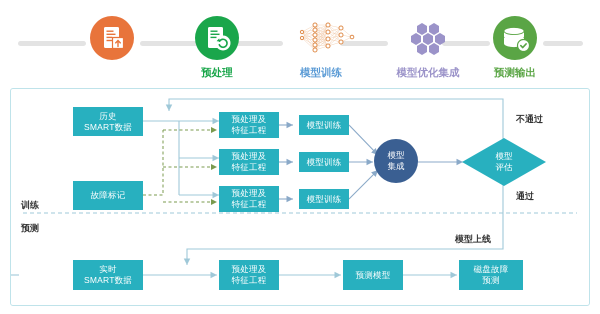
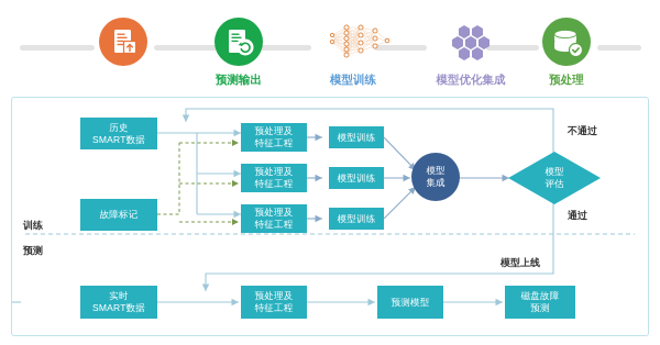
- 预处理
+ 预测输出
  模型训练
  模型优化集成
- 预测输出
+ 预处理
  历史
  SMART数据
  故障标记
  预处理及
  特征工程
  预处理及
  特征工程
  预处理及
  特征工程
  模型训练
  模型训练
  模型训练
  模型
  集成
  模型
  评估
  不通过
  通过
  模型上线
  训练
  预测
  实时
  SMART数据
  预处理及
  特征工程
  预测模型
  磁盘故障
  预测
